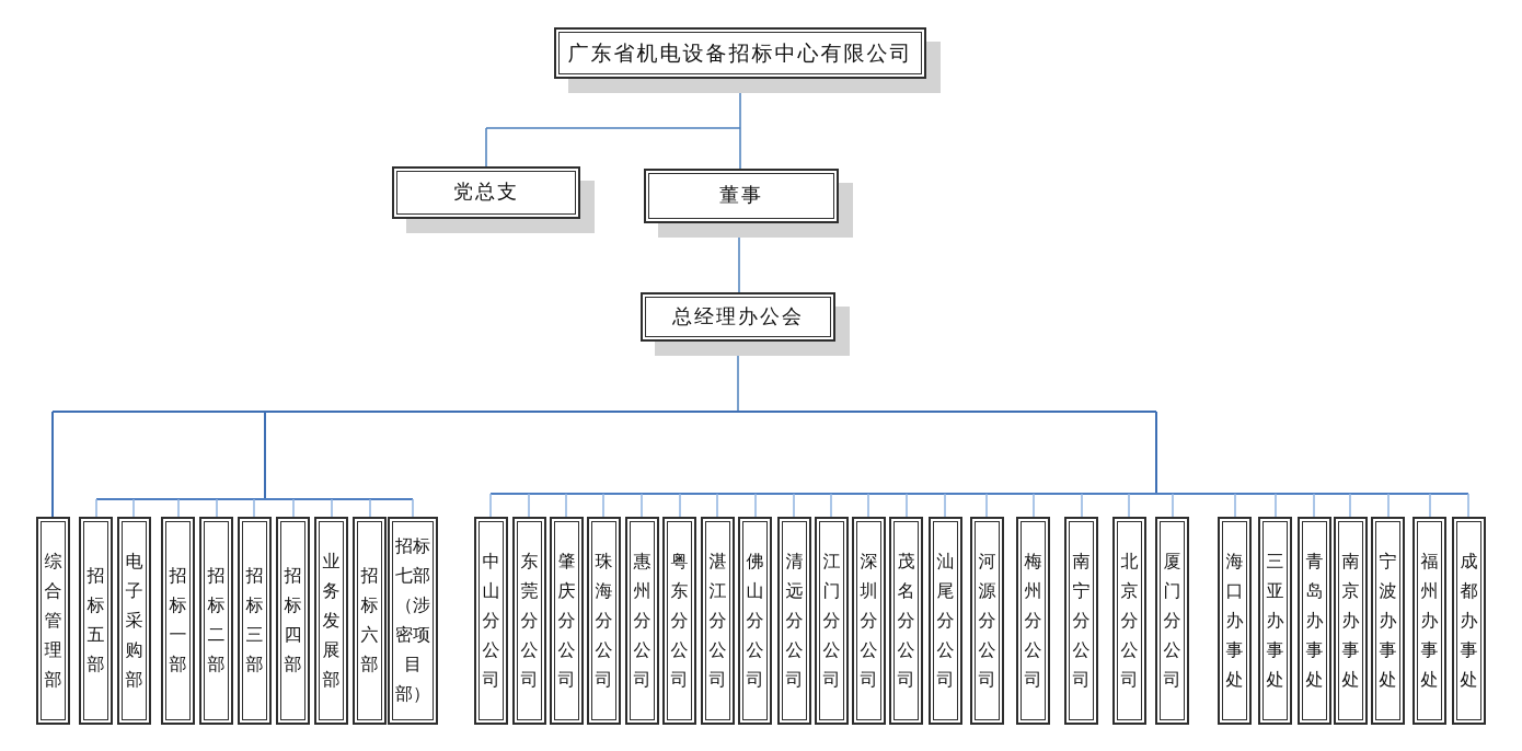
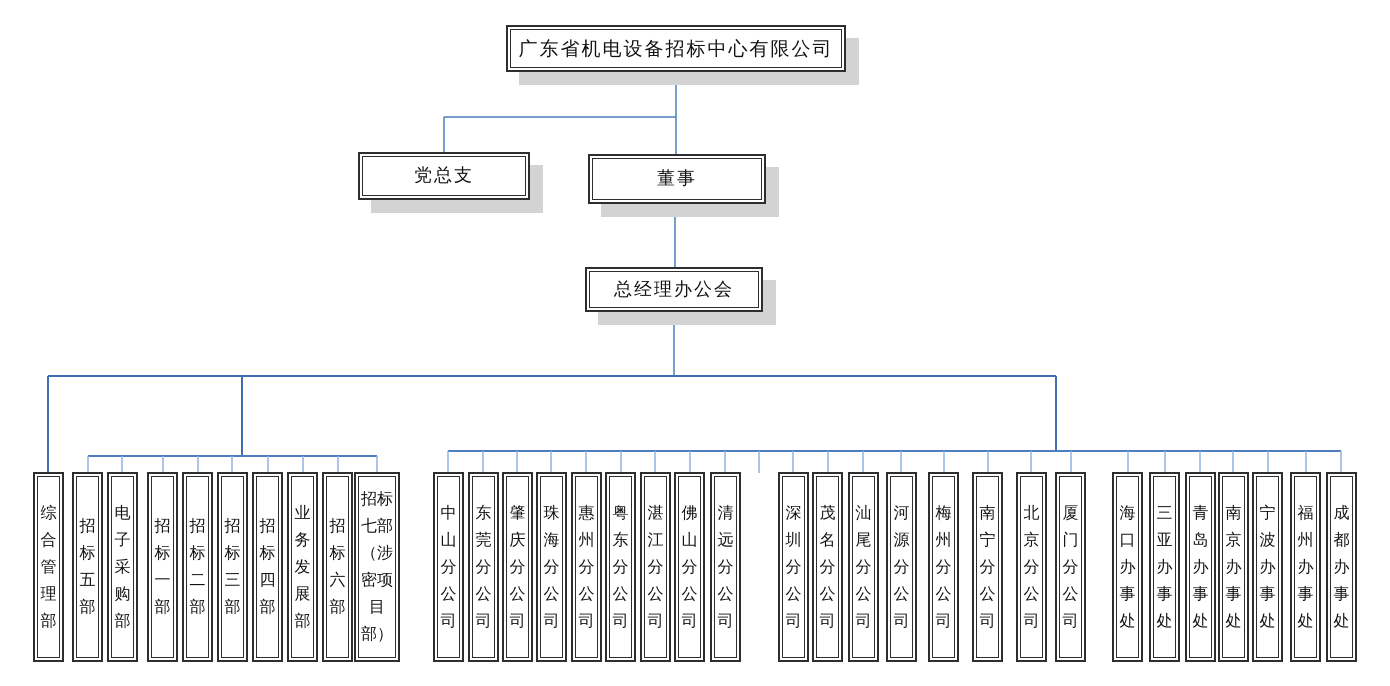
  广东省机电设备招标中心有限公司
  党总支
  董事
  总经理办公会
  综合管理部
  招标五部
  电子采购部
  招标一部
  招标二部
  招标三部
  招标四部
  业务发展部
  招标六部
  招标七部（涉密项目部）
  中山分公司
  东莞分公司
  肇庆分公司
  珠海分公司
  惠州分公司
  粤东分公司
  湛江分公司
  佛山分公司
  清远分公司
- 江门分公司
  深圳分公司
  茂名分公司
  汕尾分公司
  河源分公司
  梅州分公司
  南宁分公司
  北京分公司
  厦门分公司
  海口办事处
  三亚办事处
  青岛办事处
  南京办事处
  宁波办事处
  福州办事处
  成都办事处
